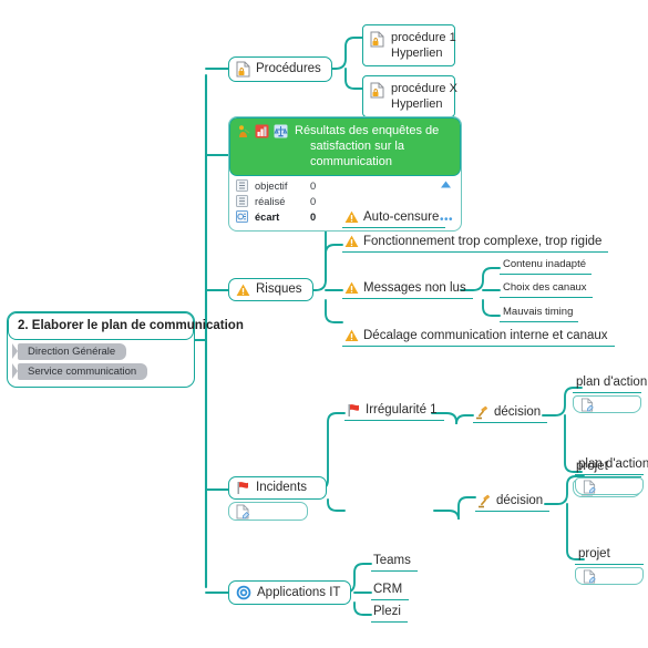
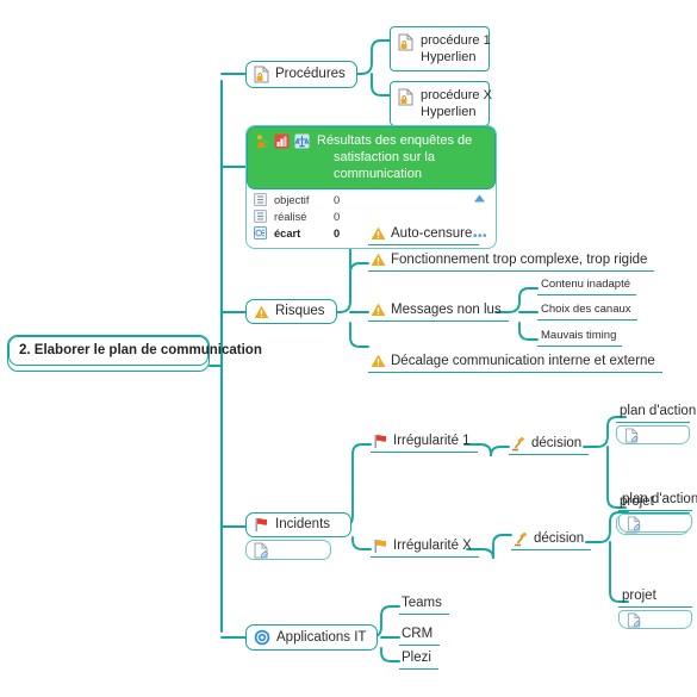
  2. Elaborer le plan de communication
- Direction Générale
- Service communication
  Procédures
  procédure 1
  Hyperlien
  procédure X
  Hyperlien
  Résultats des enquêtes de
  satisfaction sur la communication
  objectif
  0
  réalisé
  0
  écart
  0
  •••
  Risques
  Auto-censure
  Fonctionnement trop complexe, trop rigide
  Messages non lus
  Contenu inadapté
  Choix des canaux
  Mauvais timing
- Décalage communication interne et canaux
+ Décalage communication interne et externe
  Incidents
  Irrégularité 1
  décision
  plan d'action
  projet
+ Irrégularité X
  décision
  plan d'action
  projet
  Applications IT
  Teams
  CRM
  Plezi
